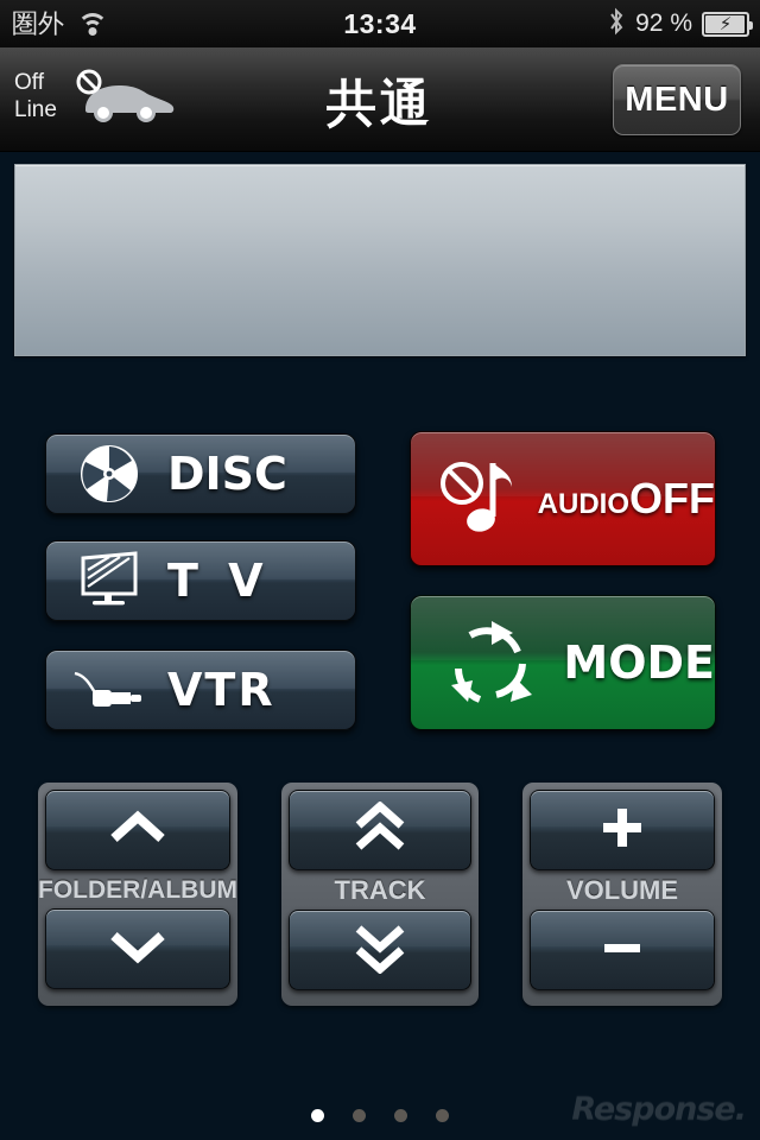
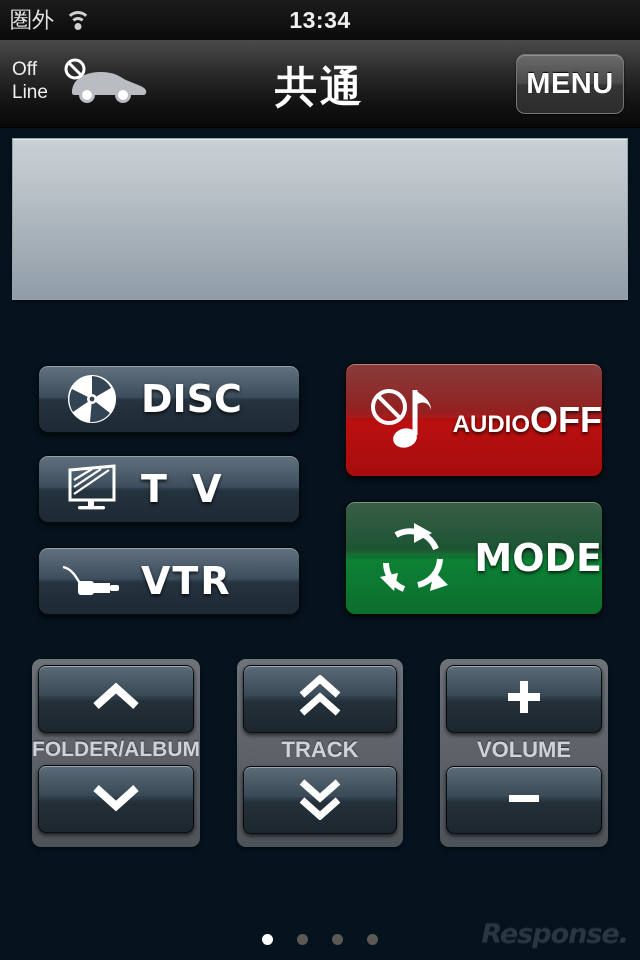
  圏外
  13:34
- 92 %
- ⚡
  Off
  Line
  共通
  MENU
  DISC
  T V
  VTR
  AUDIO
  OFF
  MODE
  FOLDER/ALBUM
  TRACK
  VOLUME
  Response.
